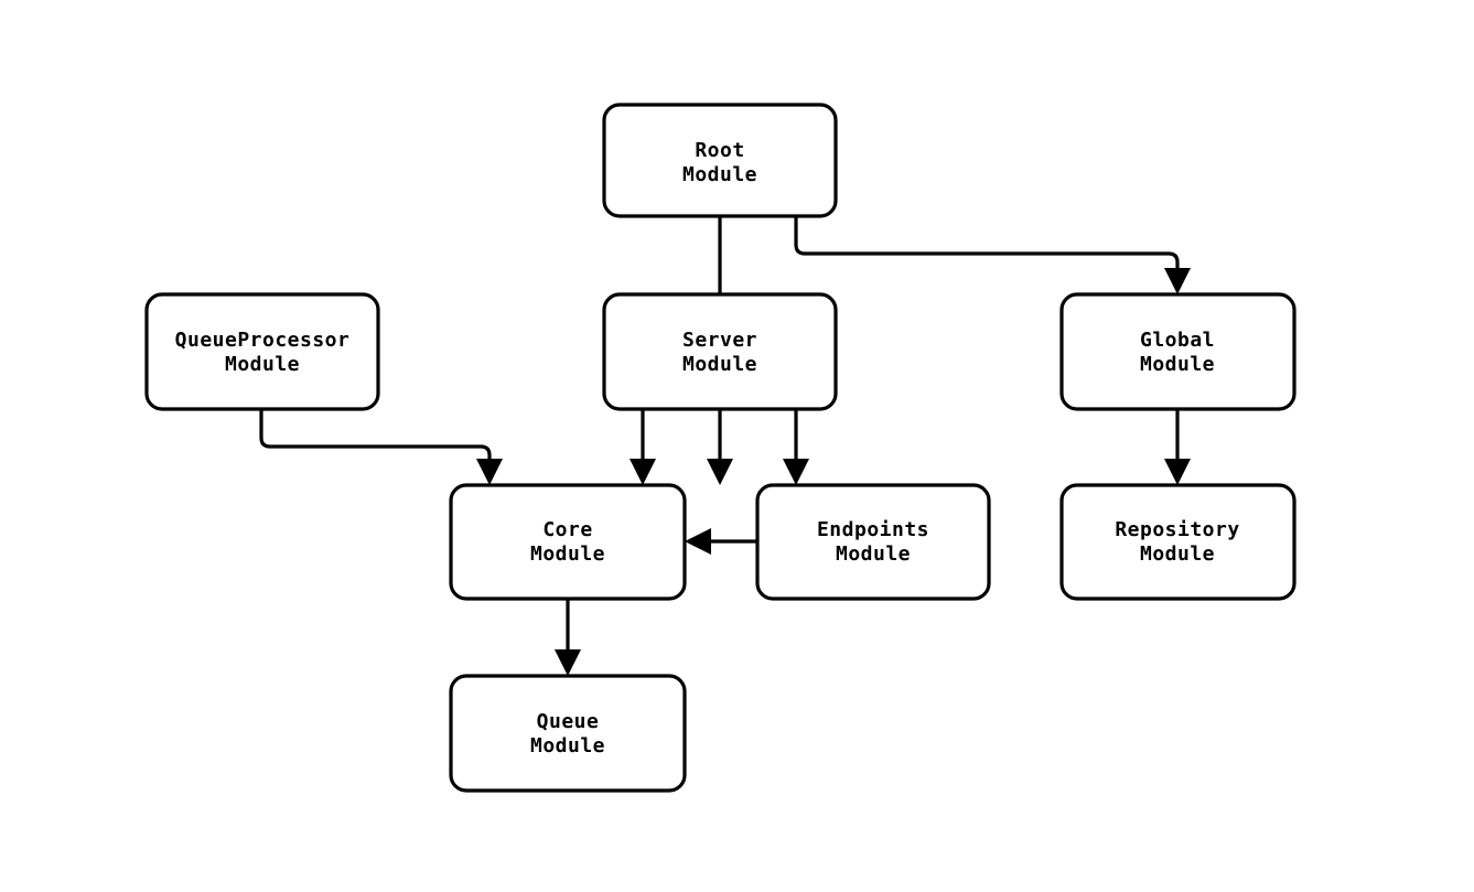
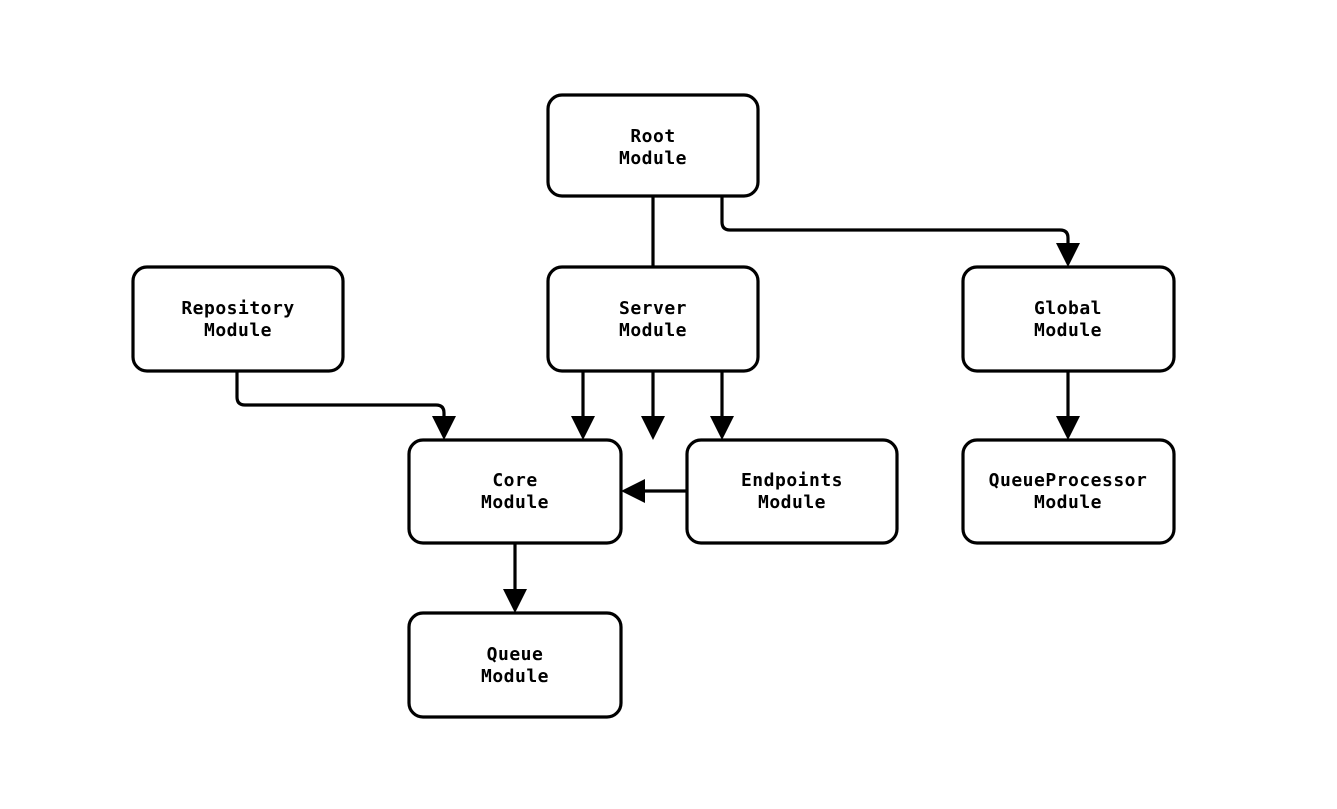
  Root
  Module
- QueueProcessor
+ Repository
  Module
  Server
  Module
  Global
  Module
  Core
  Module
  Endpoints
  Module
- Repository
+ QueueProcessor
  Module
  Queue
  Module
